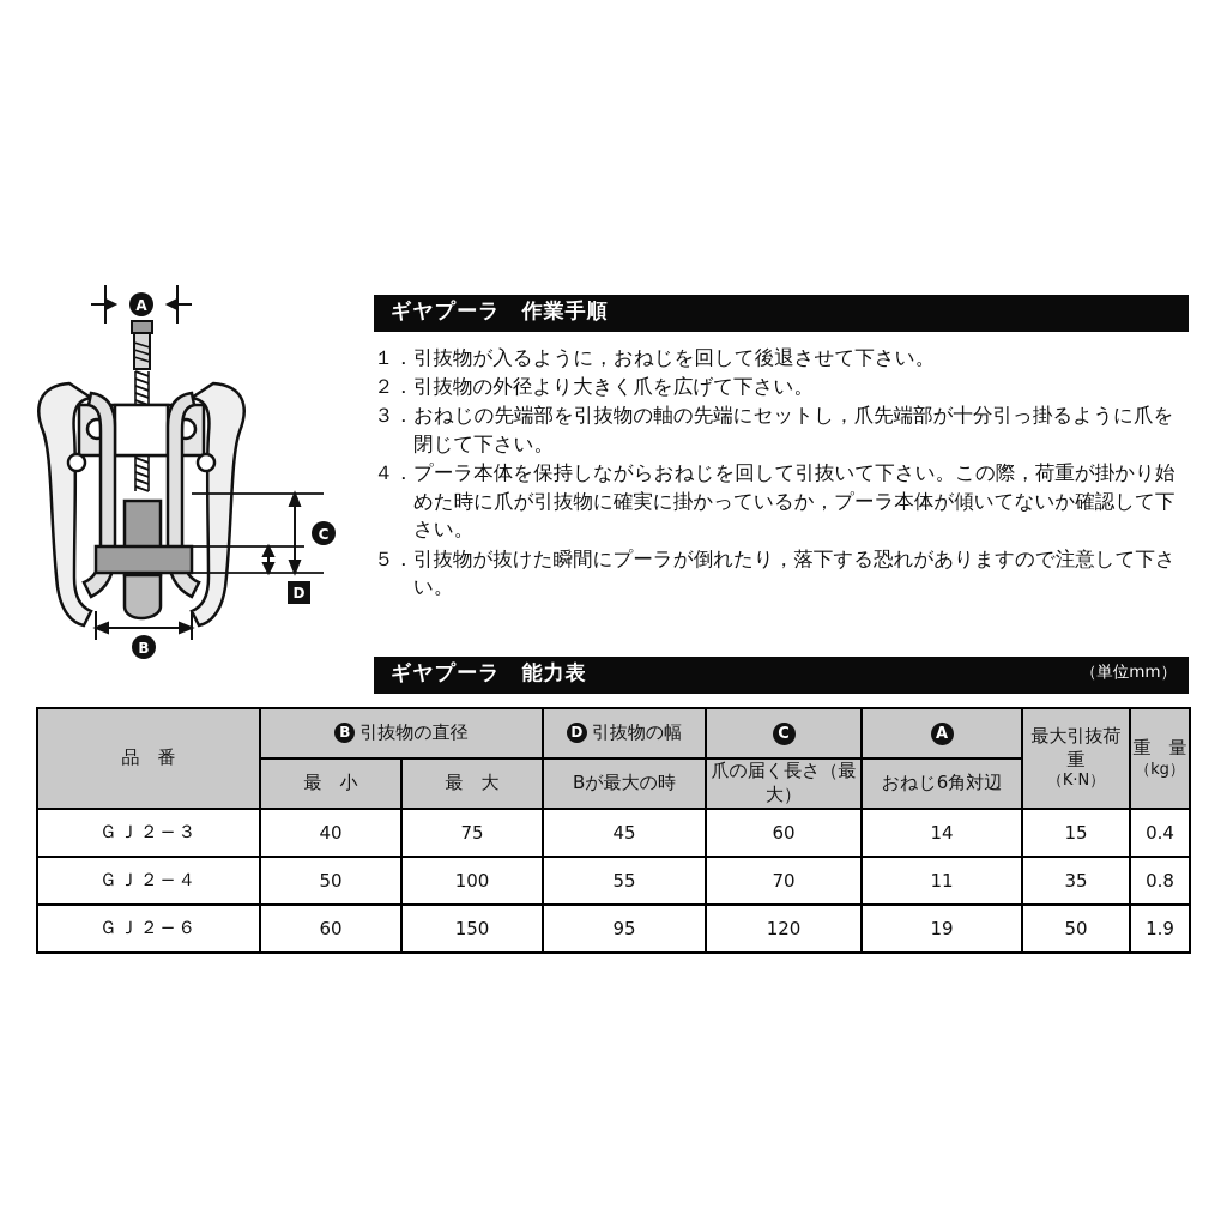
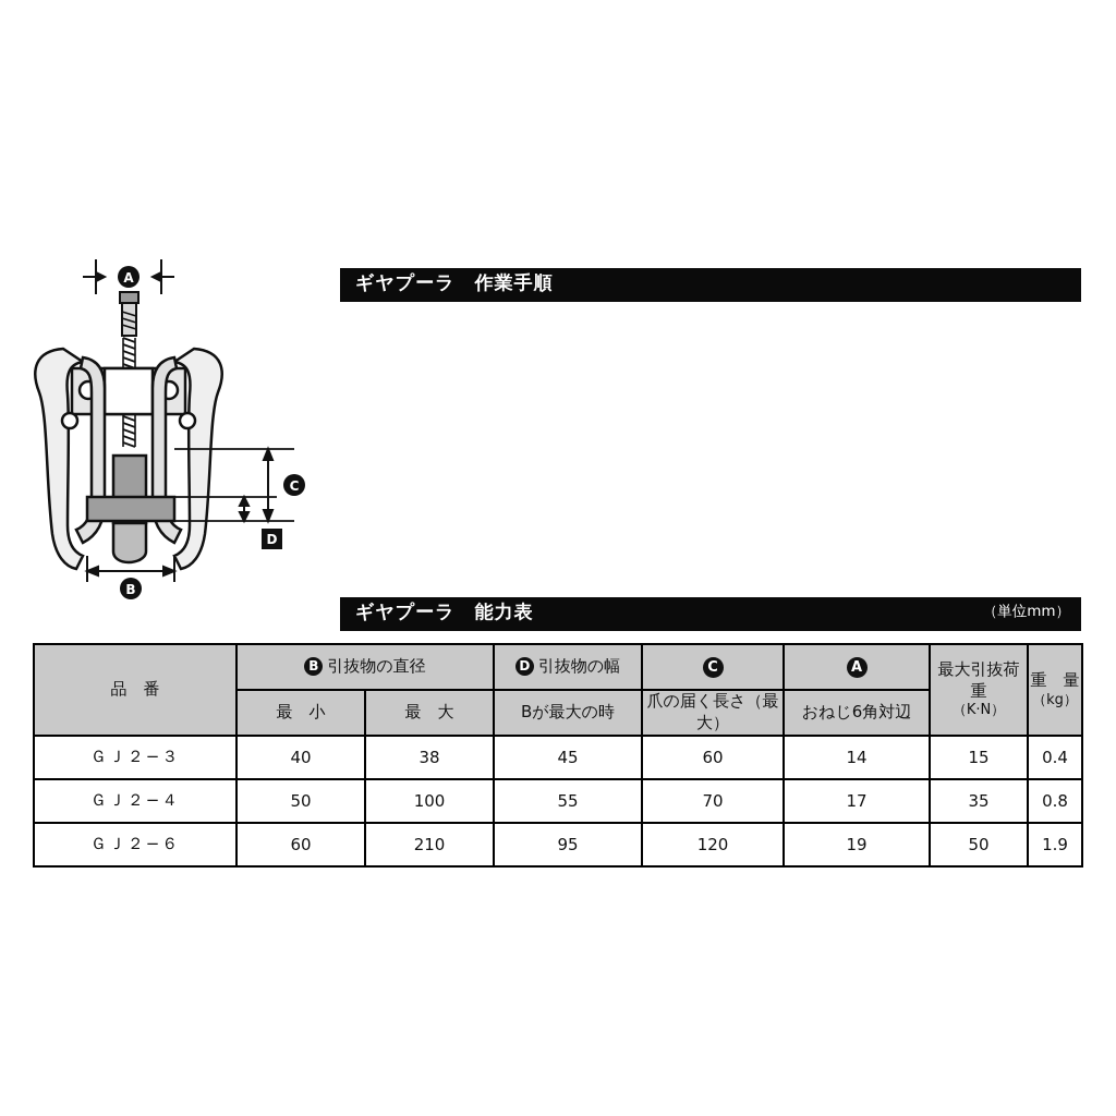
  A
  B
  C
  D
  ギヤプーラ 作業手順
- １．
- 引抜物が入るように，おねじを回して後退させて下さい。
- ２．
- 引抜物の外径より大きく爪を広げて下さい。
- ３．
- おねじの先端部を引抜物の軸の先端にセットし，爪先端部が十分引っ掛るように爪を閉じて下さい。
- ４．
- プーラ本体を保持しながらおねじを回して引抜いて下さい。この際，荷重が掛かり始めた時に爪が引抜物に確実に掛かっているか，プーラ本体が傾いてないか確認して下さい。
- ５．
- 引抜物が抜けた瞬間にプーラが倒れたり，落下する恐れがありますので注意して下さい。
  ギヤプーラ 能力表
  （単位mm）
  品 番	B 引抜物の直径	D 引抜物の幅	C	A	最大引抜荷重 （K·N）	重 量 （kg）
  最 小	最 大	Bが最大の時	爪の届く長さ（最大）	おねじ6角対辺
- ＧＪ２−３	40	75	45	60	14	15	0.4
+ ＧＪ２−３	40	38	45	60	14	15	0.4
- ＧＪ２−４	50	100	55	70	11	35	0.8
+ ＧＪ２−４	50	100	55	70	17	35	0.8
- ＧＪ２−６	60	150	95	120	19	50	1.9
+ ＧＪ２−６	60	210	95	120	19	50	1.9
